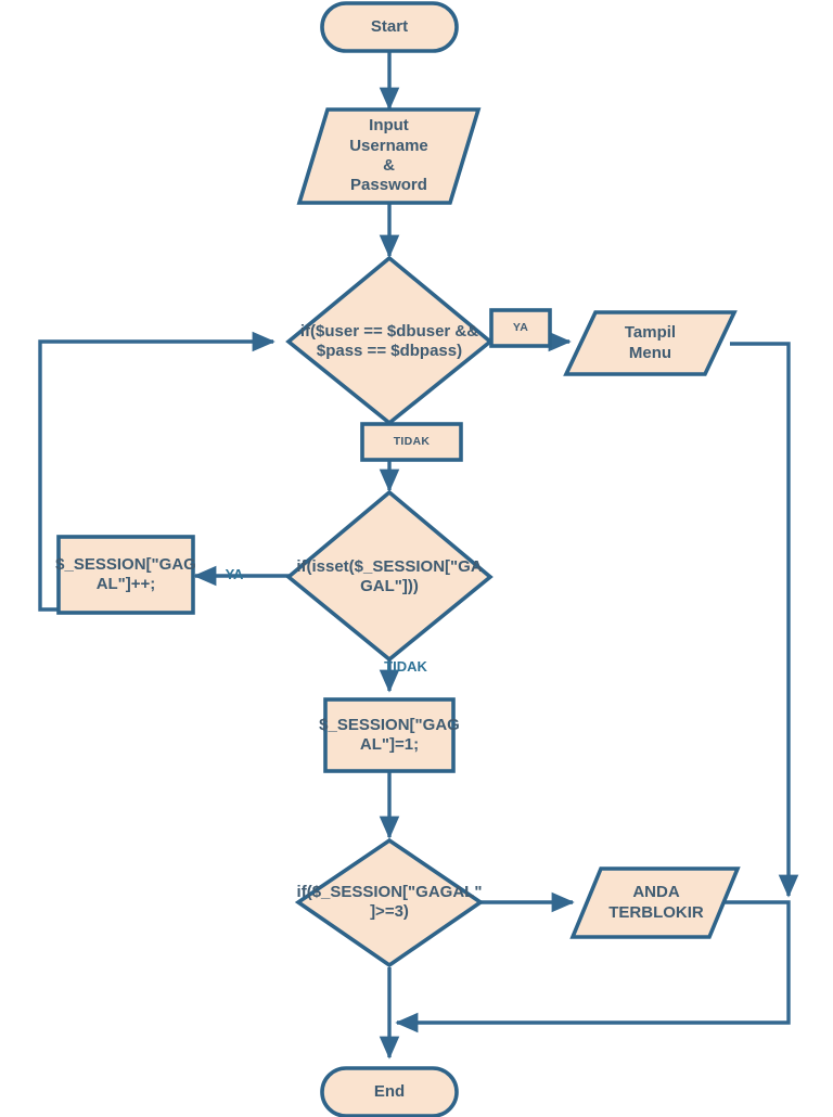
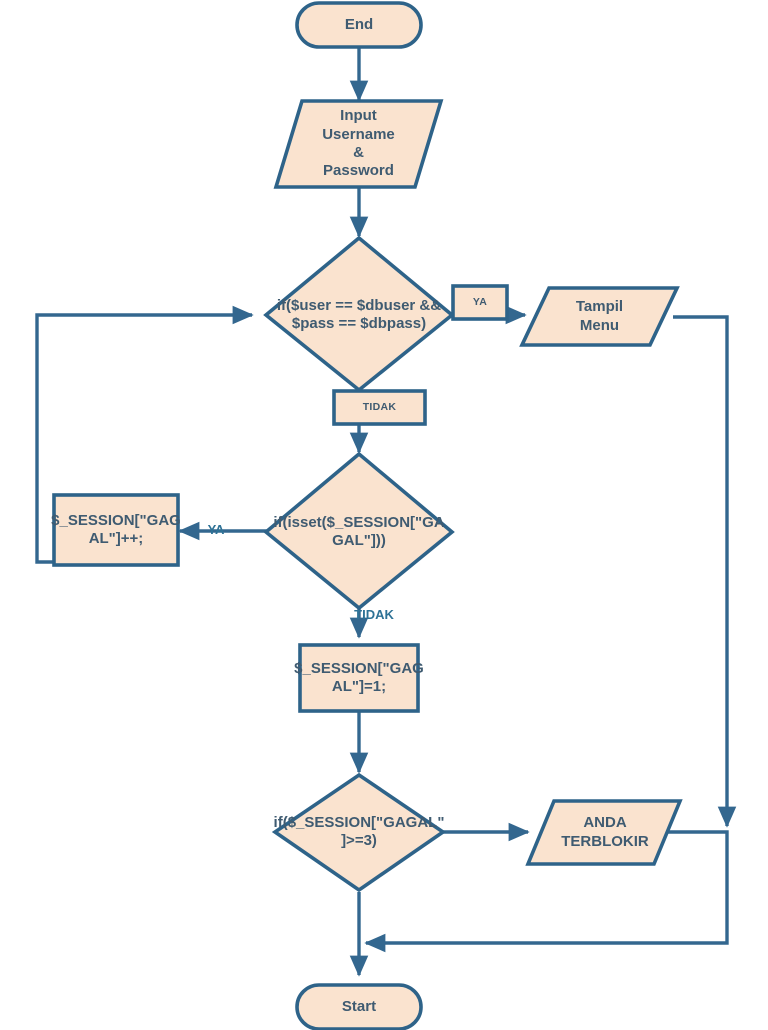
- Start
+ End
  Input
  Username
  &
  Password
  if($user == $dbuser &&
  $pass == $dbpass)
  YA
  Tampil
  Menu
  TIDAK
  if(isset($_SESSION["GA
  GAL"]))
  $_SESSION["GAG
  AL"]++;
  $_SESSION["GAG
  AL"]=1;
  if($_SESSION["GAGAL"
  ]>=3)
  ANDA
  TERBLOKIR
- End
+ Start
  YA
  TIDAK
